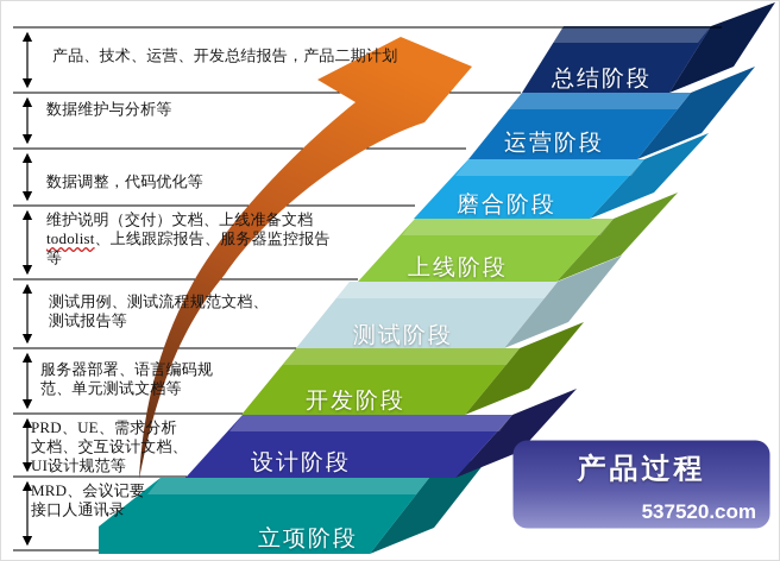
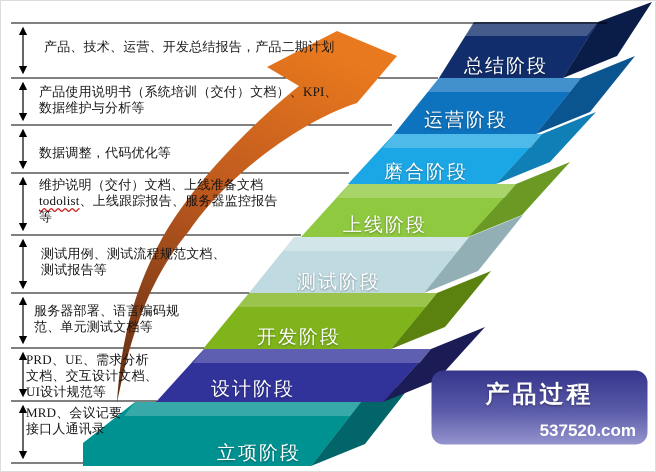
  产品、技术、运营、开发总结报告，产品二期计划
+ 产品使用说明书（系统培训（交付）文档）、KPI、
  数据维护与分析等
  数据调整，代码优化等
  维护说明（交付）文档、上线准备文档
  todolist、上线跟踪报告、服务器监控报告
  等
  测试用例、测试流程规范文档、
  测试报告等
  服务器部署、语言编码规
  范、单元测试文档等
  PRD、UE、需求分析
  文档、交互设计文档、
  UI设计规范等
  MRD、会议记要
  接口人通讯录
  立项阶段
  设计阶段
  开发阶段
  测试阶段
  上线阶段
  磨合阶段
  运营阶段
  总结阶段
  产品过程
  537520.com
